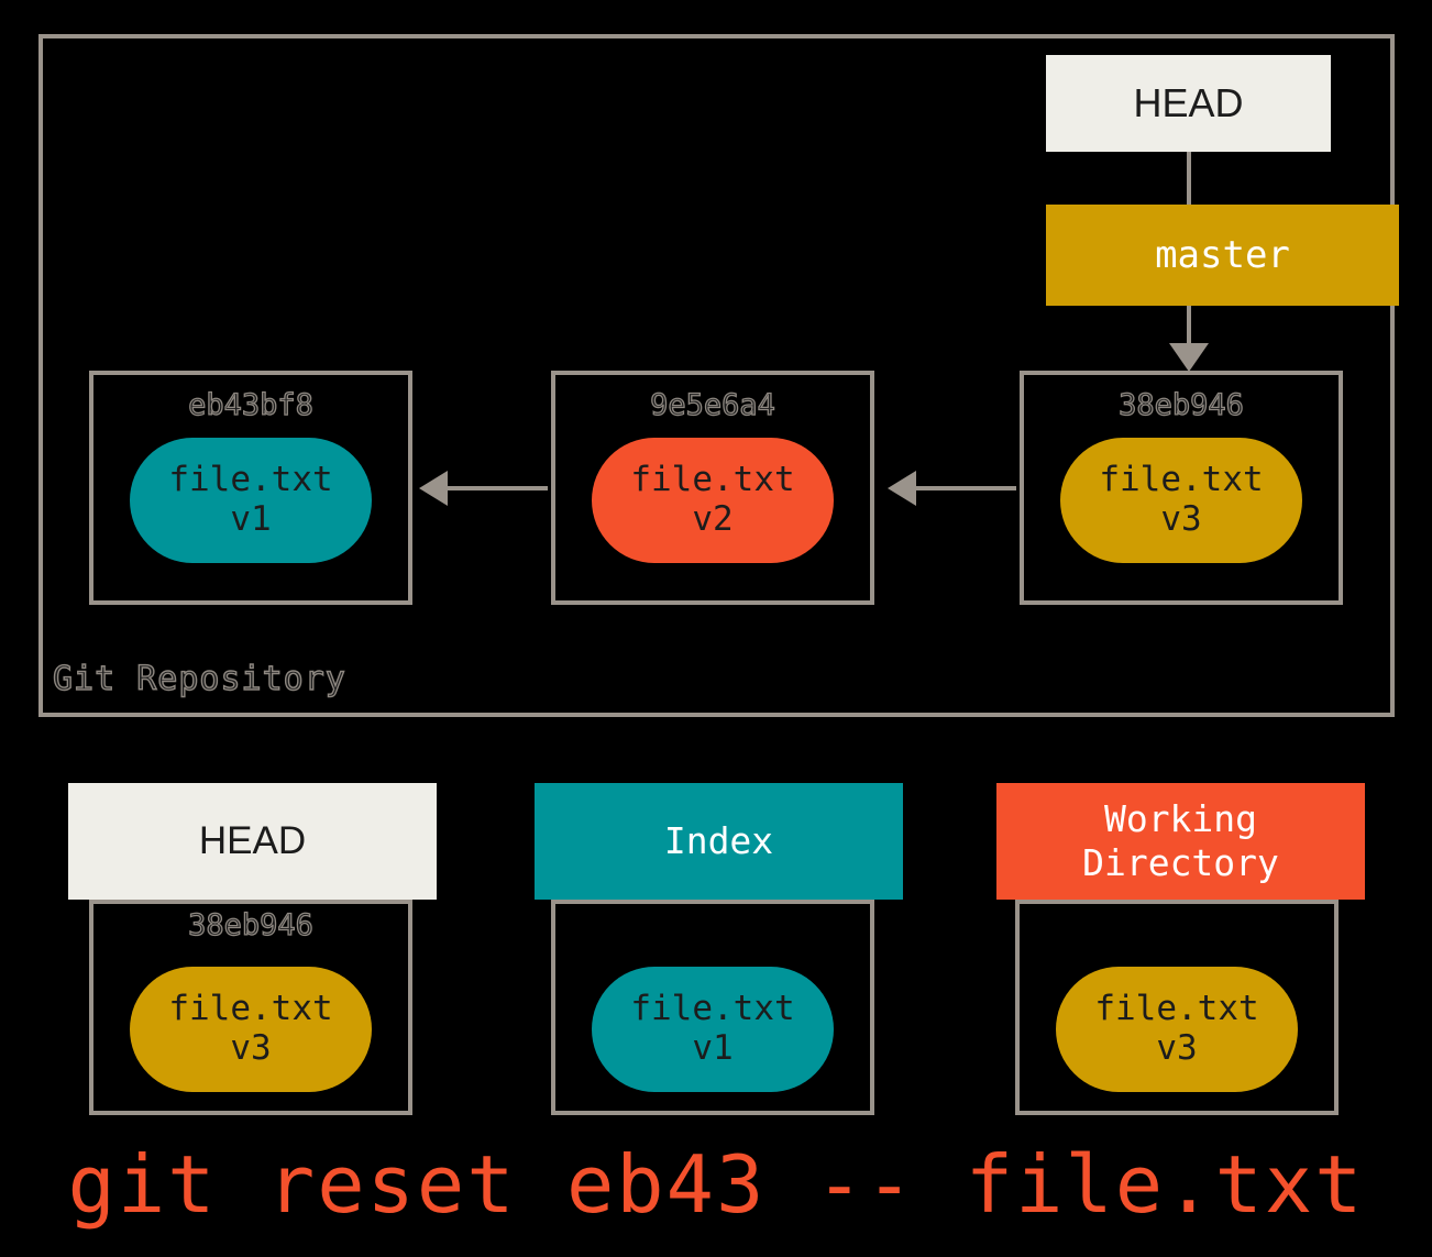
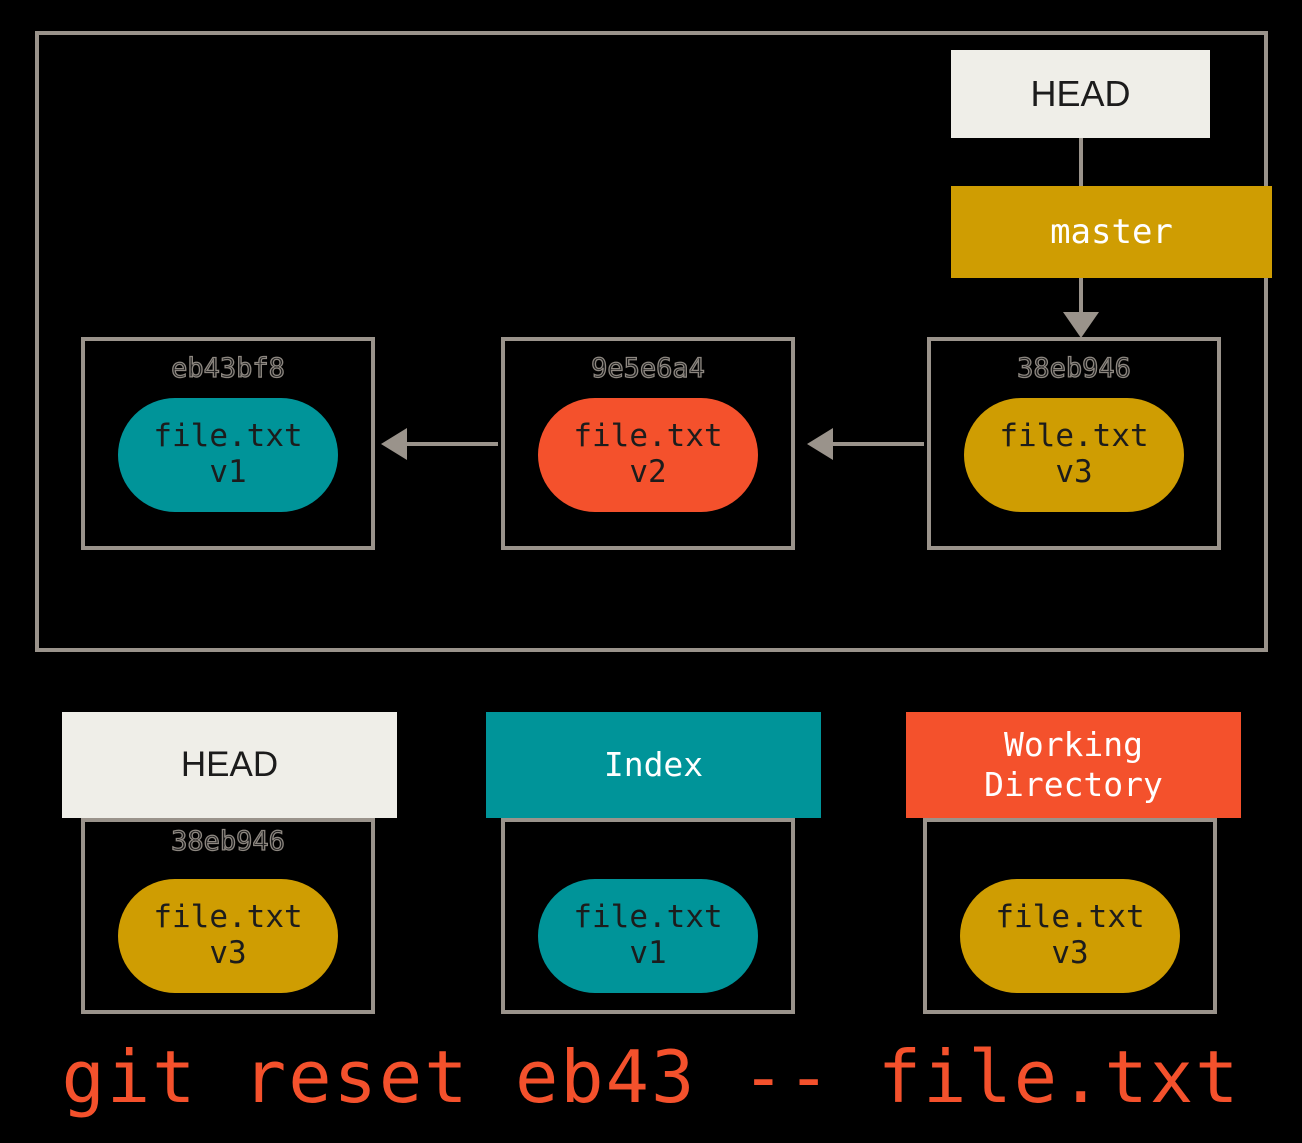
- Git Repository
  HEAD
  master
  eb43bf8
  file.txt
  v1
  9e5e6a4
  file.txt
  v2
  38eb946
  file.txt
  v3
  HEAD
  38eb946
  file.txt
  v3
  Index
  file.txt
  v1
  Working
  Directory
  file.txt
  v3
  git reset eb43 -- file.txt
